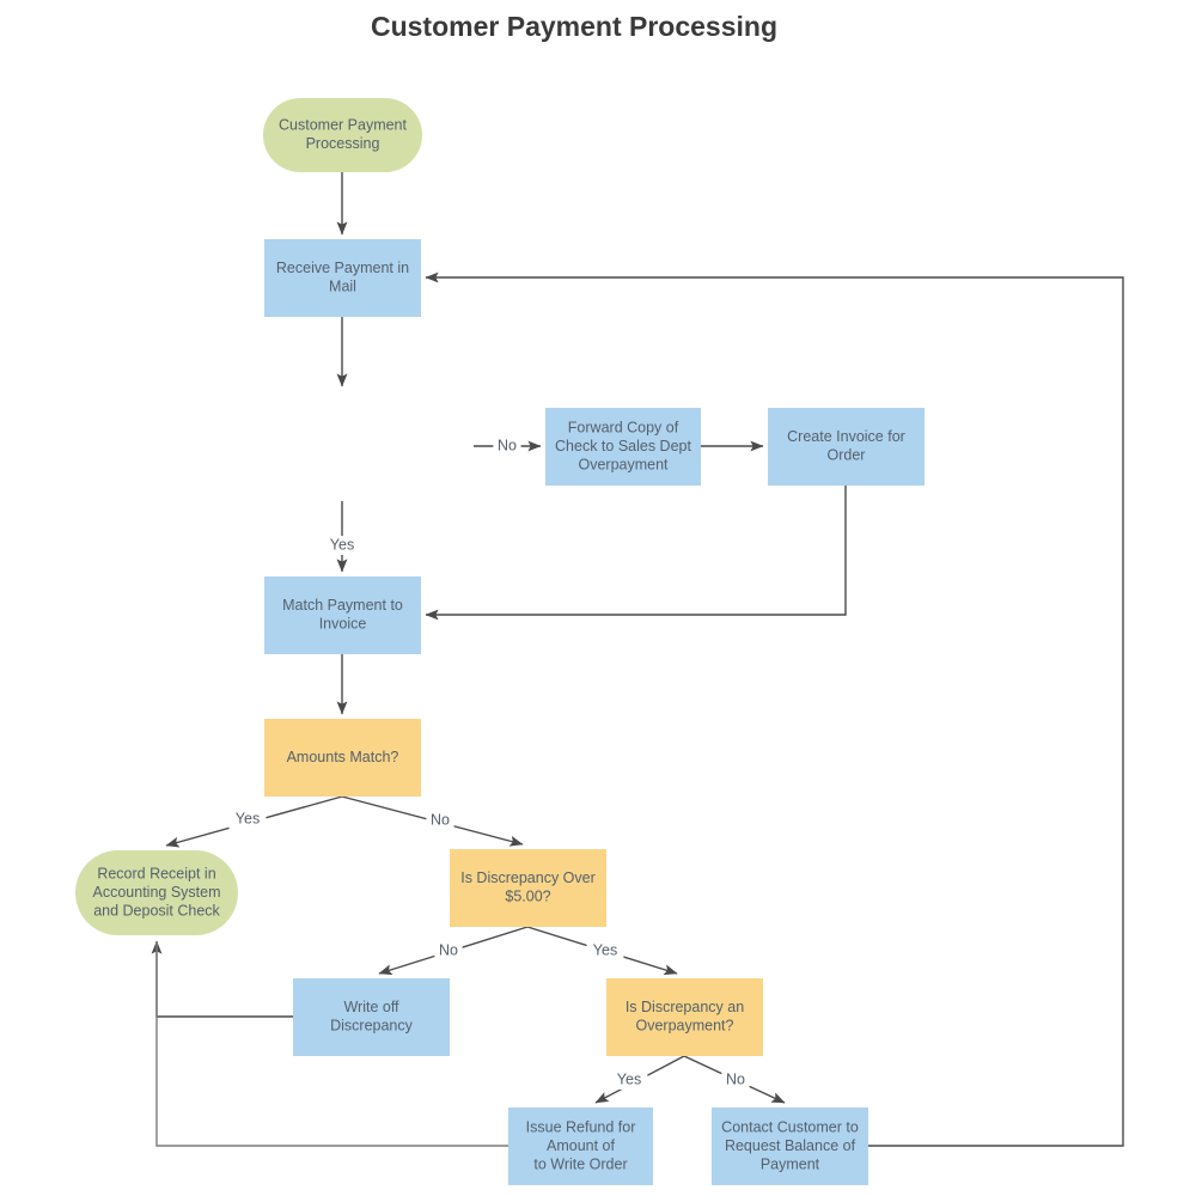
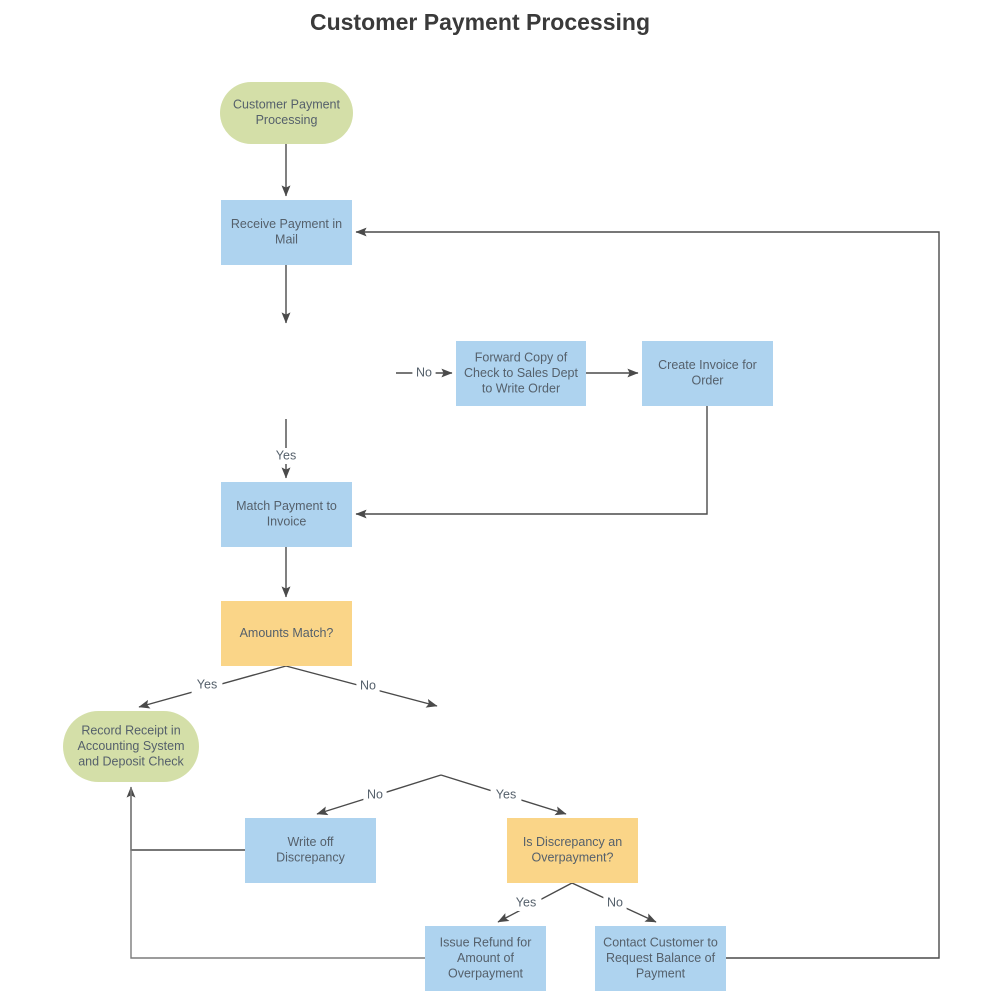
  Customer Payment Processing
  Customer Payment
  Processing
  Receive Payment in
  Mail
  Forward Copy of
  Check to Sales Dept
- Overpayment
+ to Write Order
  Create Invoice for
  Order
  Match Payment to
  Invoice
  Amounts Match?
  Record Receipt in
  Accounting System
  and Deposit Check
- Is Discrepancy Over
- $5.00?
  Write off
  Discrepancy
  Is Discrepancy an
  Overpayment?
  Issue Refund for
  Amount of
- to Write Order
+ Overpayment
  Contact Customer to
  Request Balance of
  Payment
  No
  Yes
  Yes
  No
  No
  Yes
  Yes
  No
